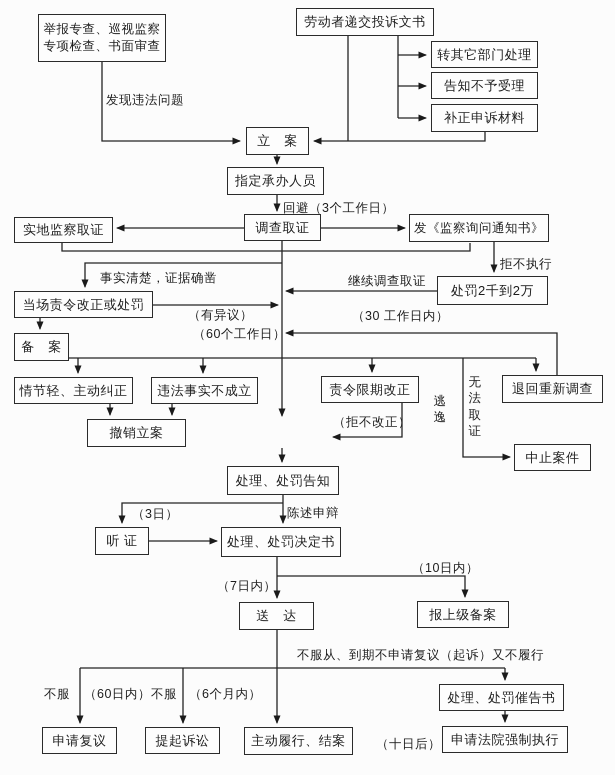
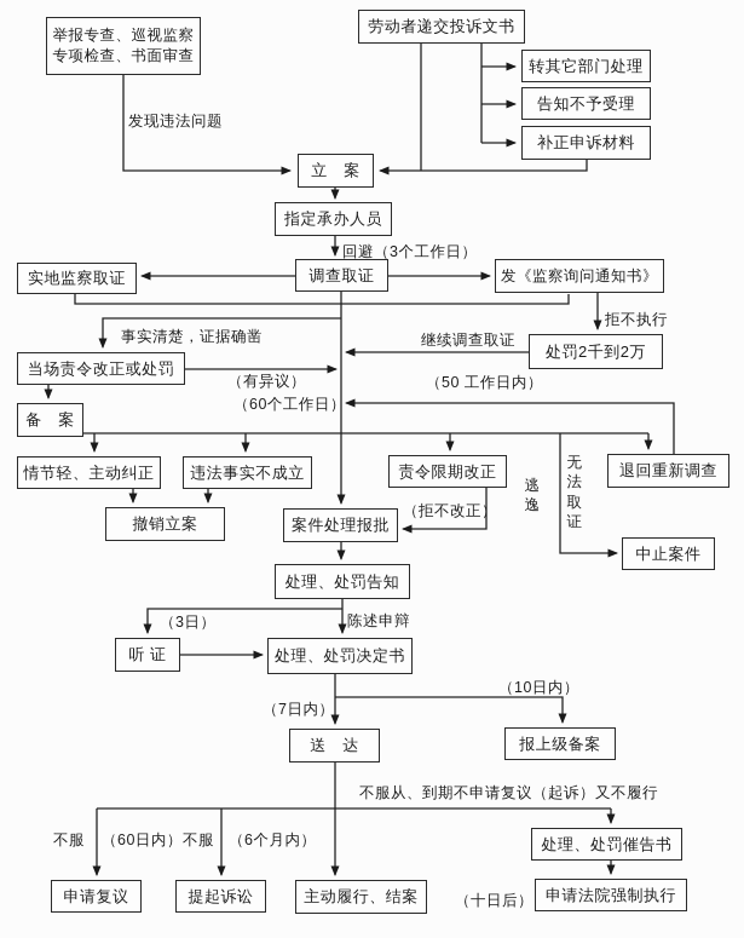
  举报专查、巡视监察
  专项检查、书面审查
  劳动者递交投诉文书
  转其它部门处理
  告知不予受理
  补正申诉材料
  立 案
  指定承办人员
  调查取证
  发《监察询问通知书》
  实地监察取证
  当场责令改正或处罚
  备 案
  处罚2千到2万
  情节轻、主动纠正
  违法事实不成立
  撤销立案
  责令限期改正
  退回重新调查
  中止案件
+ 案件处理报批
  处理、处罚告知
  听 证
  处理、处罚决定书
  送 达
  报上级备案
  申请复议
  提起诉讼
  主动履行、结案
  处理、处罚催告书
  申请法院强制执行
  发现违法问题
  回避（3个工作日）
  拒不执行
  继续调查取证
- （30 工作日内）
+ （50 工作日内）
  事实清楚，证据确凿
  （有异议）
  （60个工作日）
  （拒不改正）
  逃
  逸
  无
  法
  取
  证
  陈述申辩
  （3日）
  （7日内）
  （10日内）
  不服从、到期不申请复议（起诉）又不履行
  不服
  （60日内）
  不服
  （6个月内）
  （十日后）
